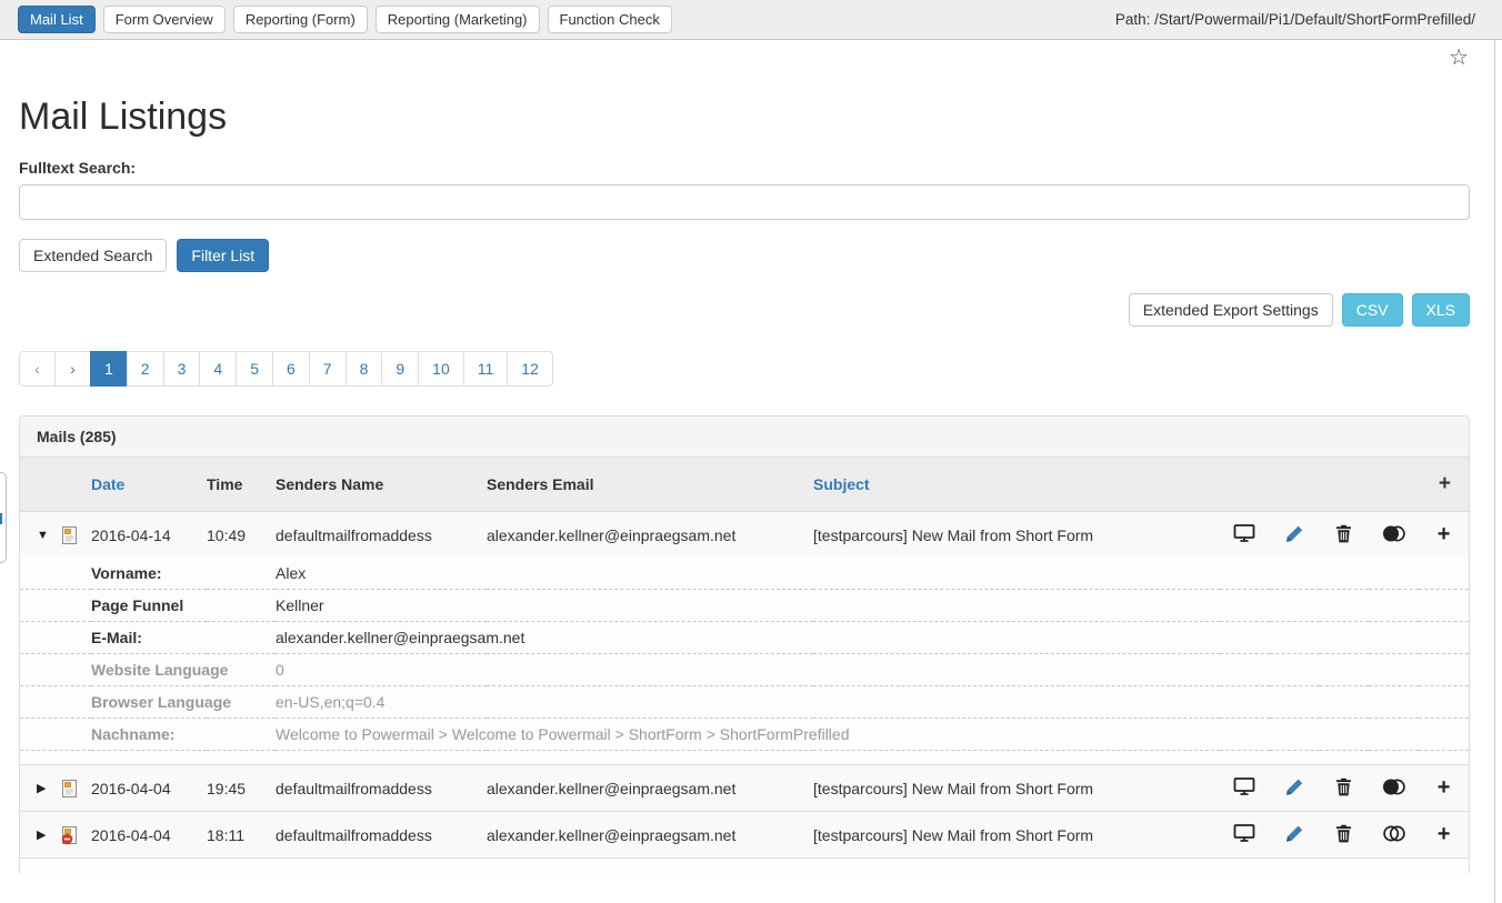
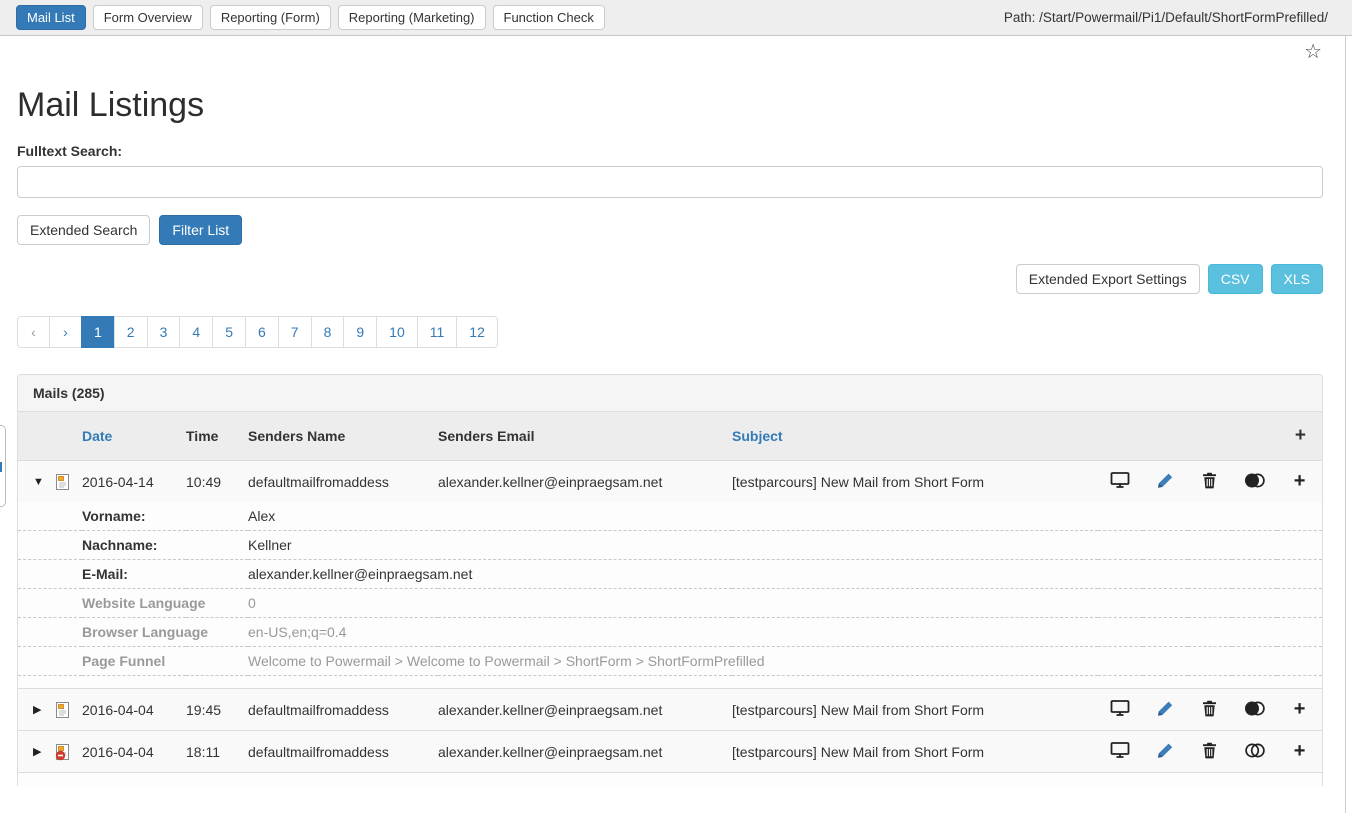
  Mail List
  Form Overview
  Reporting (Form)
  Reporting (Marketing)
  Function Check
  Path: /Start/Powermail/Pi1/Default/ShortFormPrefilled/
  ☆
  Mail Listings
  Fulltext Search:
  Extended Search
  Filter List
  Extended Export Settings
  CSV
  XLS
  ‹
  ›
  1
  2
  3
  4
  5
  6
  7
  8
  9
  10
  11
  12
  Mails (285)
  	Date	Time	Senders Name	Senders Email	Subject	+
  ▼	2016-04-14	10:49	defaultmailfromaddess	alexander.kellner@einpraegsam.net	[testparcours] New Mail from Short Form					+
  	Vorname:	Alex
- 	Page Funnel	Kellner
+ 	Nachname:	Kellner
  	E-Mail:	alexander.kellner@einpraegsam.net
  	Website Language	0
  	Browser Language	en-US,en;q=0.4
- 	Nachname:	Welcome to Powermail > Welcome to Powermail > ShortForm > ShortFormPrefilled
+ 	Page Funnel	Welcome to Powermail > Welcome to Powermail > ShortForm > ShortFormPrefilled
  ▶	2016-04-04	19:45	defaultmailfromaddess	alexander.kellner@einpraegsam.net	[testparcours] New Mail from Short Form					+
  ▶	2016-04-04	18:11	defaultmailfromaddess	alexander.kellner@einpraegsam.net	[testparcours] New Mail from Short Form					+
